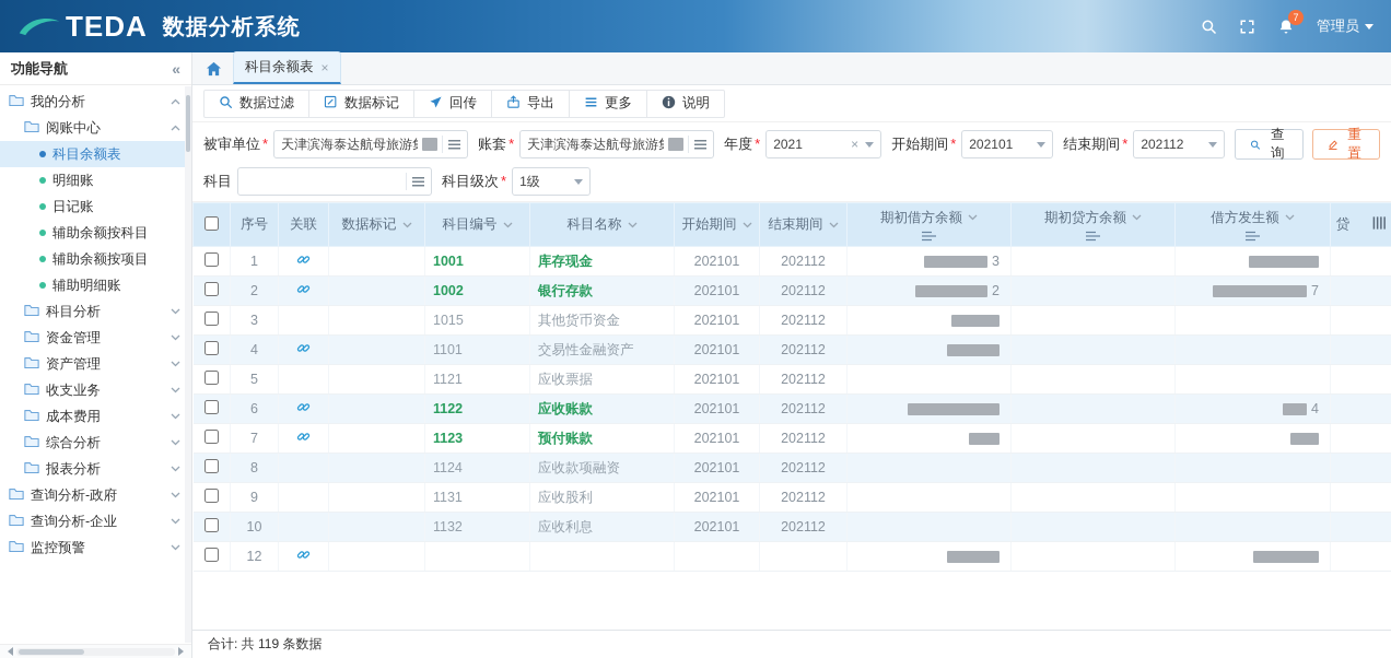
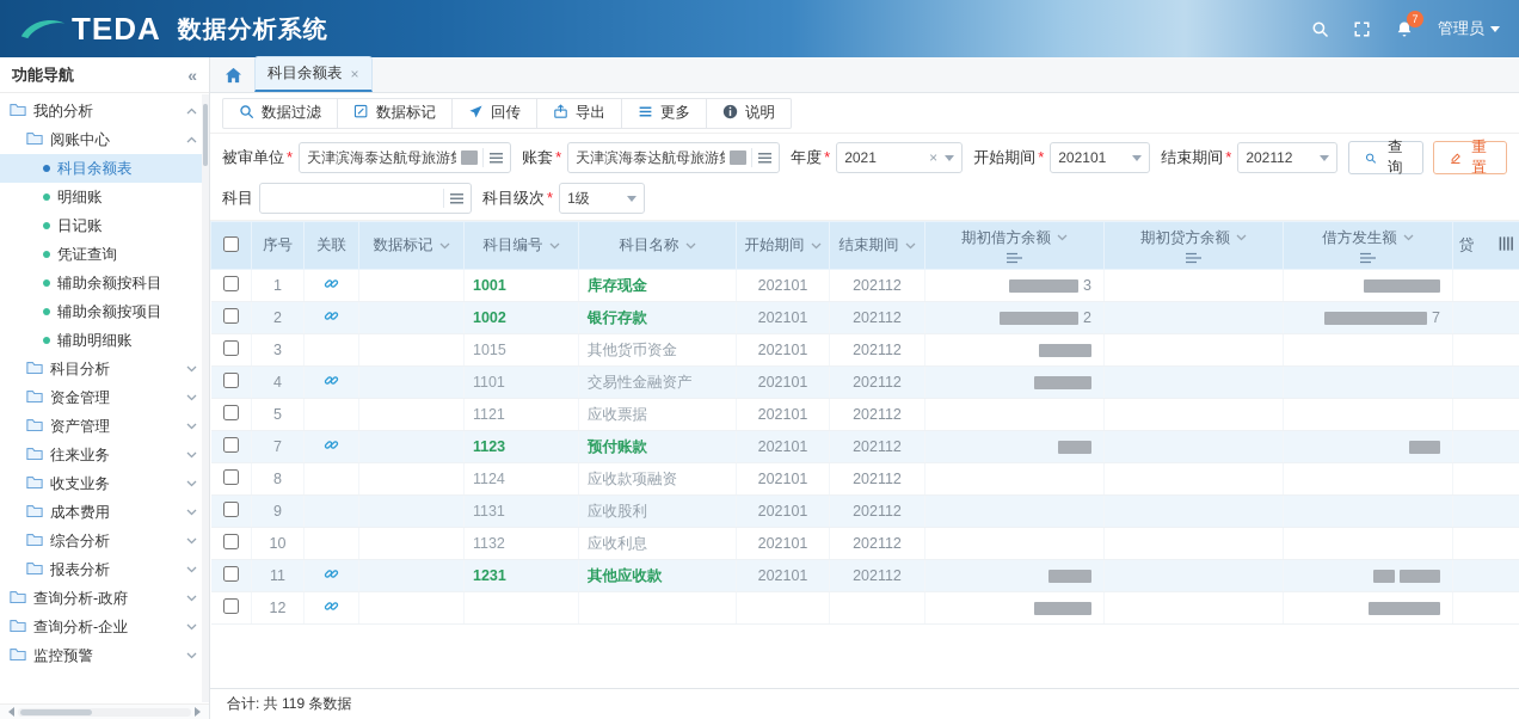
  TEDA
  数据分析系统
  7
  管理员
  功能导航
  «
  我的分析
  阅账中心
  科目余额表
  明细账
  日记账
+ 凭证查询
  辅助余额按科目
  辅助余额按项目
  辅助明细账
  科目分析
  资金管理
  资产管理
+ 往来业务
  收支业务
  成本费用
  综合分析
  报表分析
  查询分析-政府
  查询分析-企业
  监控预警
  科目余额表
  ×
  数据过滤
  数据标记
  回传
  导出
  更多
  说明
  被审单位 *
  天津滨海泰达航母旅游
  账套 *
  天津滨海泰达航母旅游
  年度 *
  2021
  ×
  开始期间 *
  202101
  结束期间 *
  202112
  查询
  重置
  科目
  科目级次 *
  1级
  	序号	关联	数据标记	科目编号	科目名称	开始期间	结束期间	期初借方余额	期初贷方余额	借方发生额	贷
  	1			1001	库存现金	202101	202112	3
  	2			1002	银行存款	202101	202112	2		7
  	3			1015	其他货币资金	202101	202112
  	4			1101	交易性金融资产	202101	202112
  	5			1121	应收票据	202101	202112
- 	6			1122	应收账款	202101	202112			4
  	7			1123	预付账款	202101	202112
  	8			1124	应收款项融资	202101	202112
  	9			1131	应收股利	202101	202112
  	10			1132	应收利息	202101	202112
+ 	11			1231	其他应收款	202101	202112
  	12
  合计: 共 119 条数据
